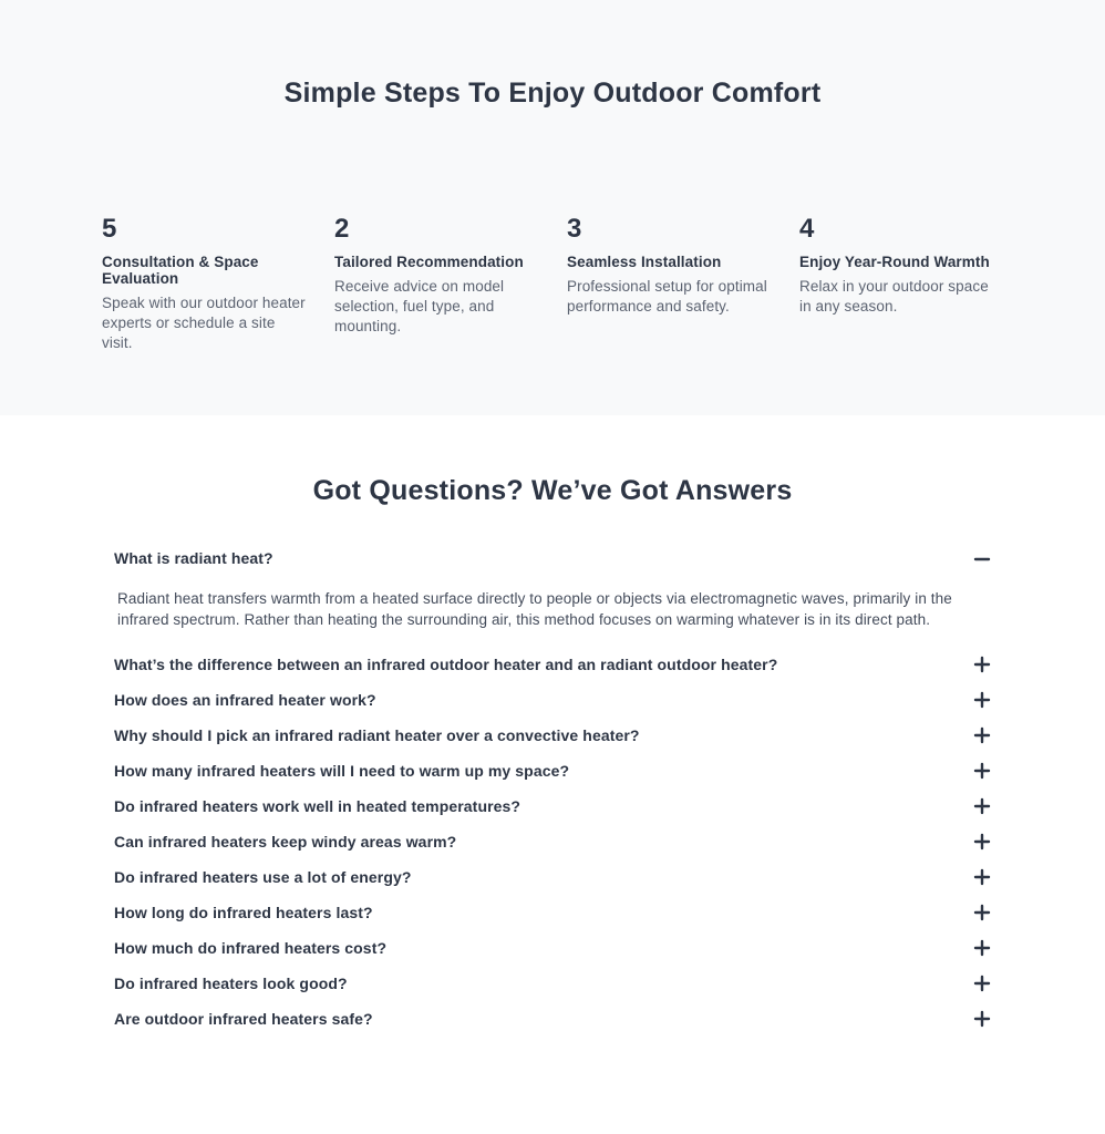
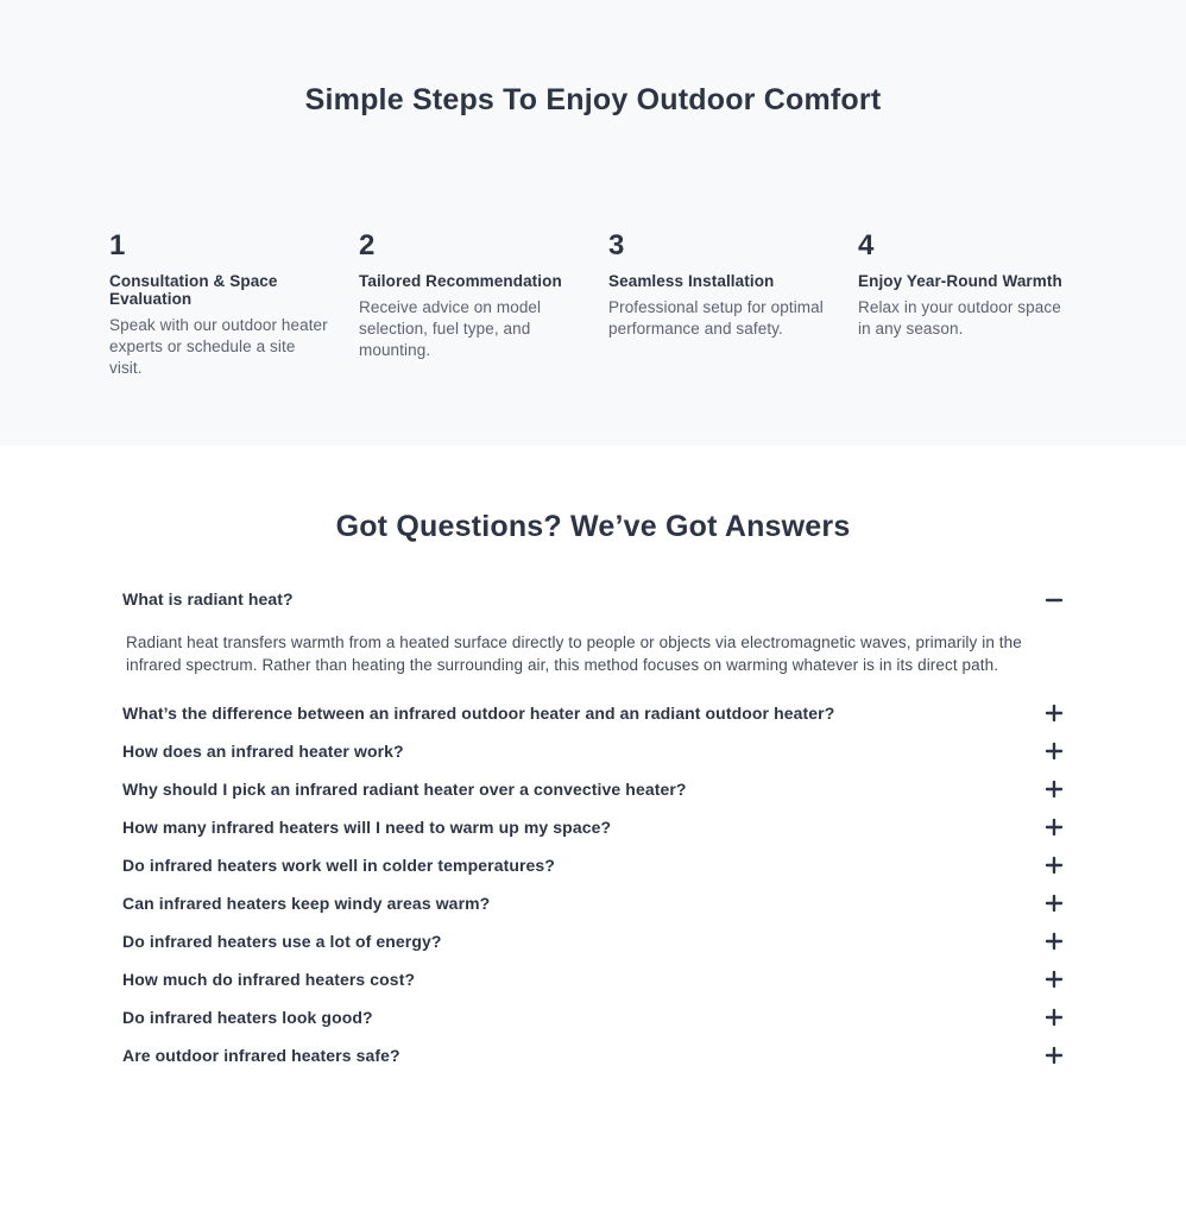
  Simple Steps To Enjoy Outdoor Comfort
- 5
+ 1
  Consultation & Space Evaluation
  Speak with our outdoor heater experts or schedule a site visit.
  2
  Tailored Recommendation
  Receive advice on model selection, fuel type, and mounting.
  3
  Seamless Installation
  Professional setup for optimal performance and safety.
  4
  Enjoy Year-Round Warmth
  Relax in your outdoor space in any season.
  Got Questions? We’ve Got Answers
  What is radiant heat?
  Radiant heat transfers warmth from a heated surface directly to people or objects via electromagnetic waves, primarily in the infrared spectrum. Rather than heating the surrounding air, this method focuses on warming whatever is in its direct path.
  What’s the difference between an infrared outdoor heater and an radiant outdoor heater?
  How does an infrared heater work?
  Why should I pick an infrared radiant heater over a convective heater?
  How many infrared heaters will I need to warm up my space?
- Do infrared heaters work well in heated temperatures?
+ Do infrared heaters work well in colder temperatures?
  Can infrared heaters keep windy areas warm?
  Do infrared heaters use a lot of energy?
- How long do infrared heaters last?
  How much do infrared heaters cost?
  Do infrared heaters look good?
  Are outdoor infrared heaters safe?
